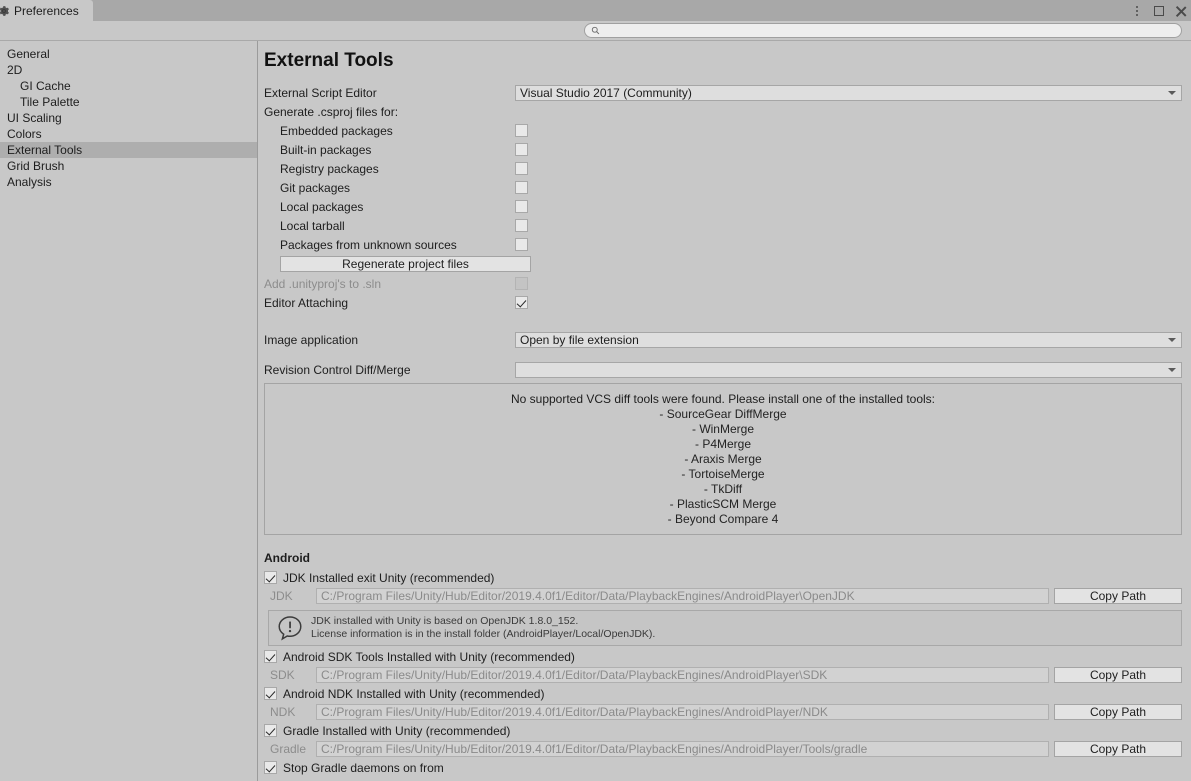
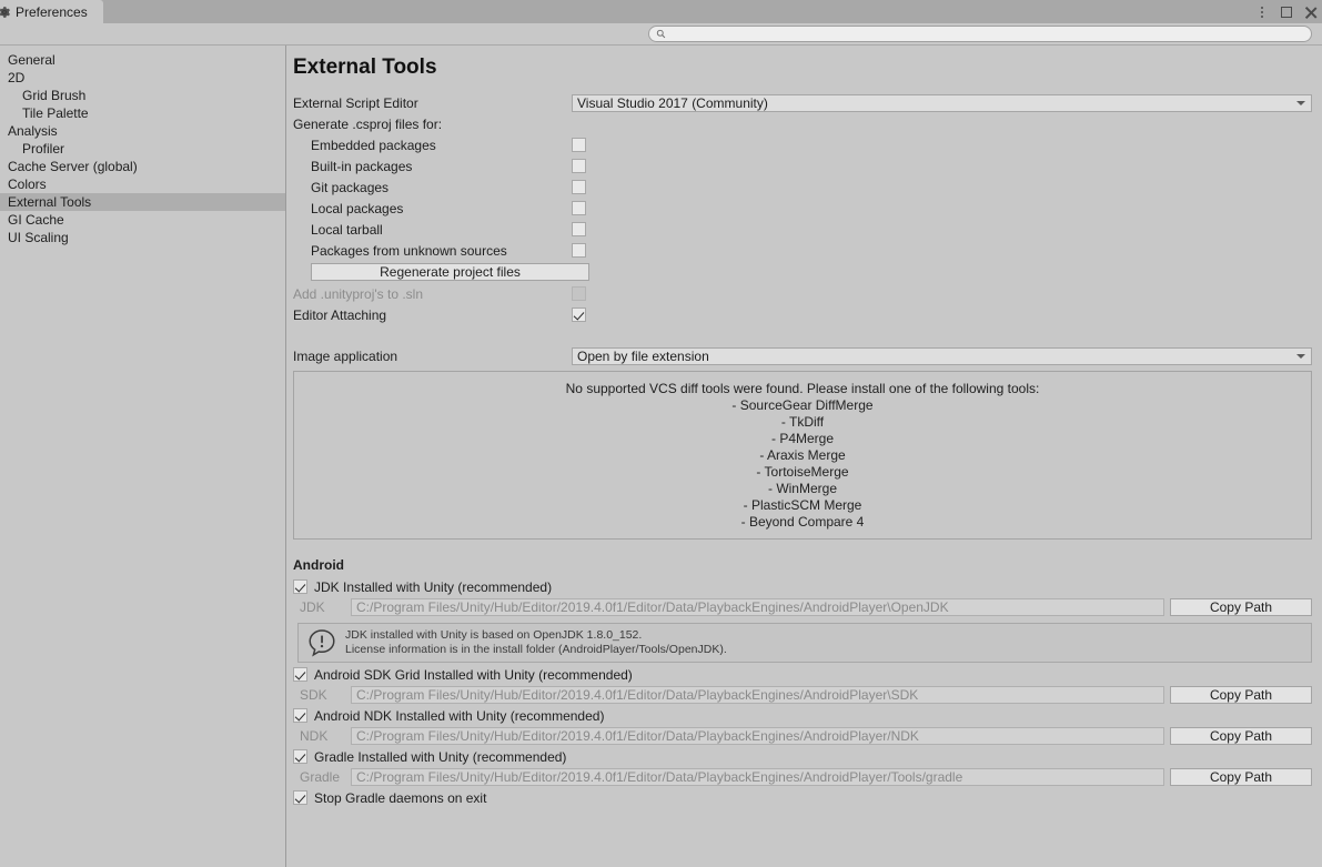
  Preferences
  General
  2D
- GI Cache
+ Grid Brush
  Tile Palette
- UI Scaling
+ Analysis
+ Profiler
+ Cache Server (global)
  Colors
  External Tools
- Grid Brush
+ GI Cache
- Analysis
+ UI Scaling
  External Tools
  External Script Editor
  Visual Studio 2017 (Community)
  Generate .csproj files for:
  Embedded packages
  Built-in packages
- Registry packages
  Git packages
  Local packages
  Local tarball
  Packages from unknown sources
  Regenerate project files
  Add .unityproj's to .sln
  Editor Attaching
  Image application
  Open by file extension
- Revision Control Diff/Merge
- No supported VCS diff tools were found. Please install one of the installed tools:
+ No supported VCS diff tools were found. Please install one of the following tools:
  - SourceGear DiffMerge
- - WinMerge
+ - TkDiff
  - P4Merge
  - Araxis Merge
  - TortoiseMerge
- - TkDiff
+ - WinMerge
  - PlasticSCM Merge
  - Beyond Compare 4
  Android
- JDK Installed exit Unity (recommended)
+ JDK Installed with Unity (recommended)
  JDK
  C:/Program Files/Unity/Hub/Editor/2019.4.0f1/Editor/Data/PlaybackEngines/AndroidPlayer\OpenJDK
  Copy Path
  JDK installed with Unity is based on OpenJDK 1.8.0_152.
- License information is in the install folder (AndroidPlayer/Local/OpenJDK).
+ License information is in the install folder (AndroidPlayer/Tools/OpenJDK).
- Android SDK Tools Installed with Unity (recommended)
+ Android SDK Grid Installed with Unity (recommended)
  SDK
  C:/Program Files/Unity/Hub/Editor/2019.4.0f1/Editor/Data/PlaybackEngines/AndroidPlayer\SDK
  Copy Path
  Android NDK Installed with Unity (recommended)
  NDK
  C:/Program Files/Unity/Hub/Editor/2019.4.0f1/Editor/Data/PlaybackEngines/AndroidPlayer/NDK
  Copy Path
  Gradle Installed with Unity (recommended)
  Gradle
  C:/Program Files/Unity/Hub/Editor/2019.4.0f1/Editor/Data/PlaybackEngines/AndroidPlayer/Tools/gradle
  Copy Path
- Stop Gradle daemons on from
+ Stop Gradle daemons on exit
